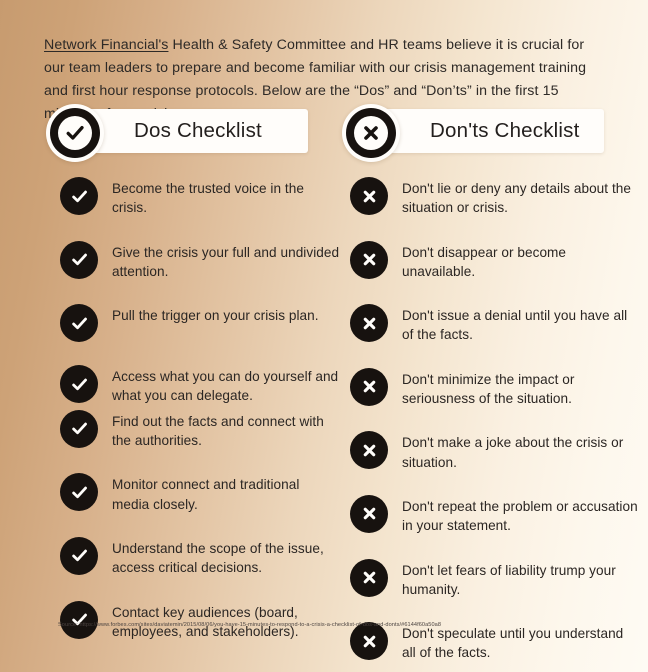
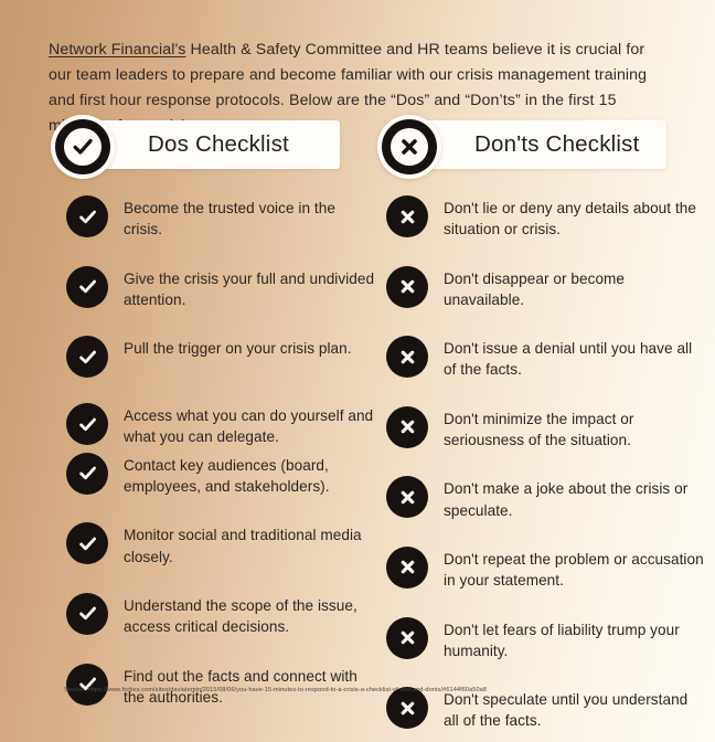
  Network Financial's Health & Safety Committee and HR teams believe it is crucial for our team leaders to prepare and become familiar with our crisis management training and first hour response protocols. Below are the “Dos” and “Don’ts” in the first 15 m
  Dos Checklist
  Don'ts Checklist
  Become the trusted voice in the crisis.
  Give the crisis your full and undivided attention.
  Pull the trigger on your crisis plan.
  Access what you can do yourself and what you can delegate.
- Find out the facts and connect with the authorities.
+ Contact key audiences (board, employees, and stakeholders).
- Monitor connect and traditional media closely.
+ Monitor social and traditional media closely.
  Understand the scope of the issue, access critical decisions.
- Contact key audiences (board, employees, and stakeholders).
+ Find out the facts and connect with the authorities.
  Don't lie or deny any details about the situation or crisis.
  Don't disappear or become unavailable.
  Don't issue a denial until you have all of the facts.
  Don't minimize the impact or seriousness of the situation.
- Don't make a joke about the crisis or situation.
+ Don't make a joke about the crisis or speculate.
  Don't repeat the problem or accusation in your statement.
  Don't let fears of liability trump your humanity.
  Don't speculate until you understand all of the facts.
